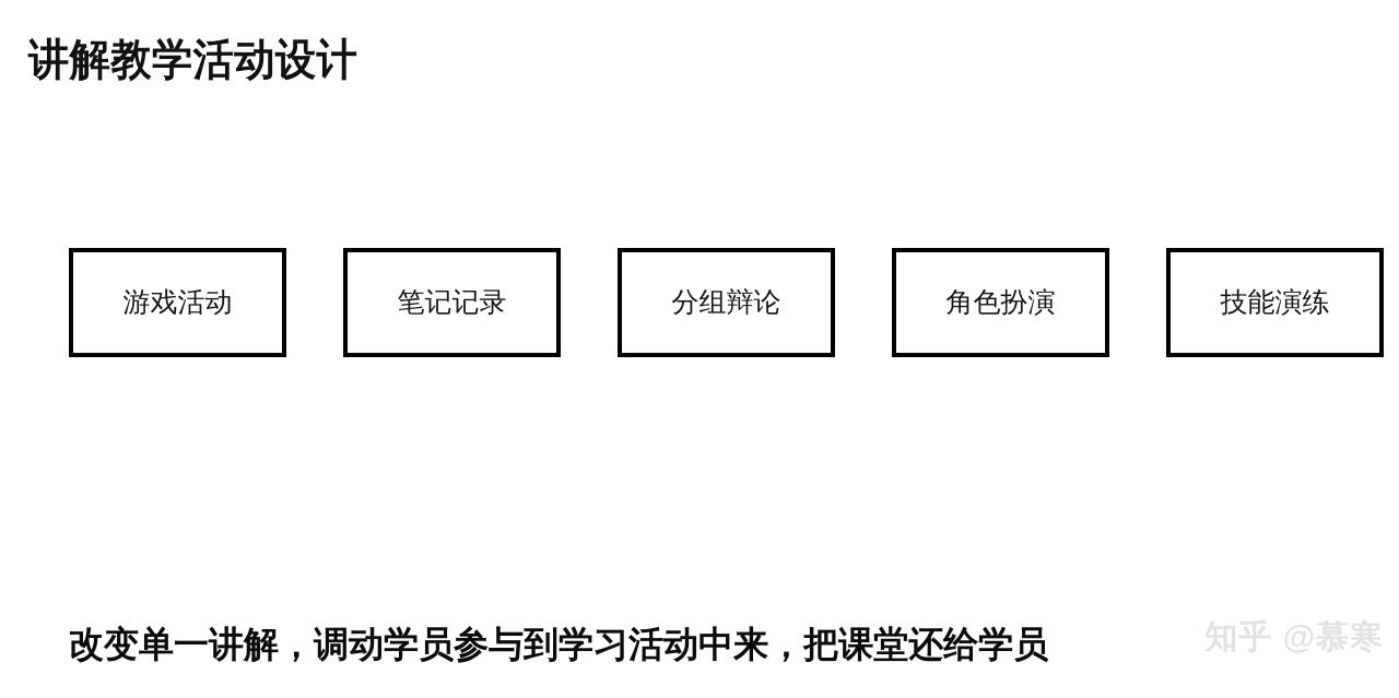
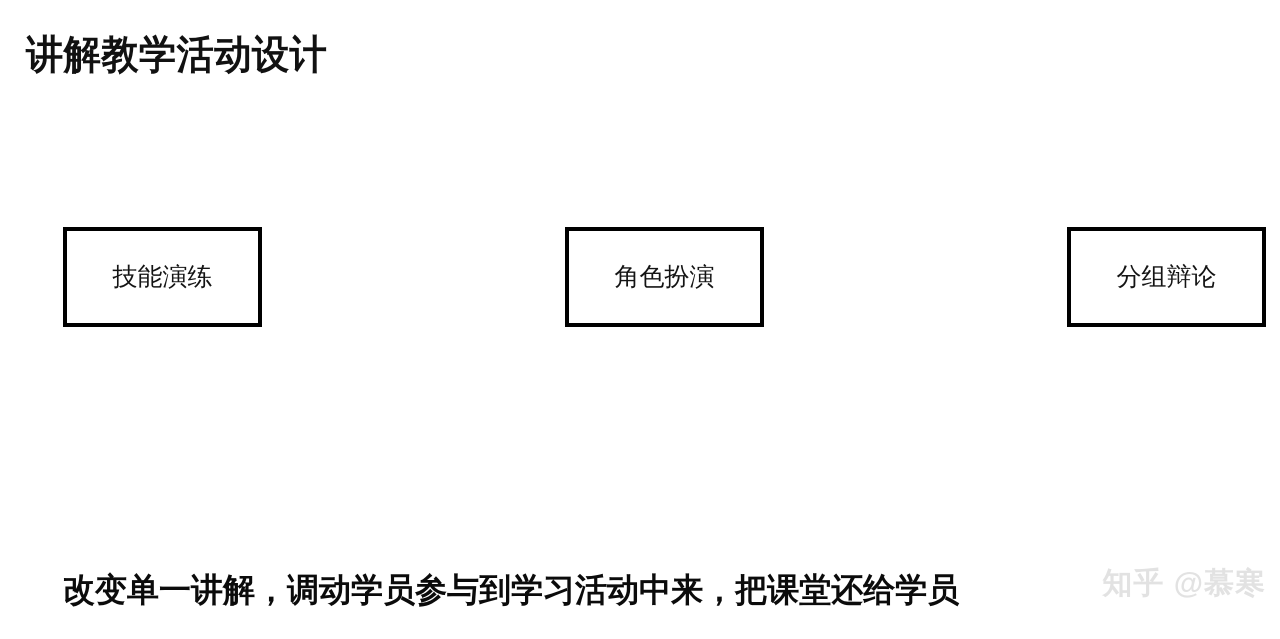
  讲解教学活动设计
- 游戏活动
- 笔记记录
- 分组辩论
+ 技能演练
  角色扮演
- 技能演练
+ 分组辩论
  改变单一讲解，调动学员参与到学习活动中来，把课堂还给学员
  知乎 @慕寒
